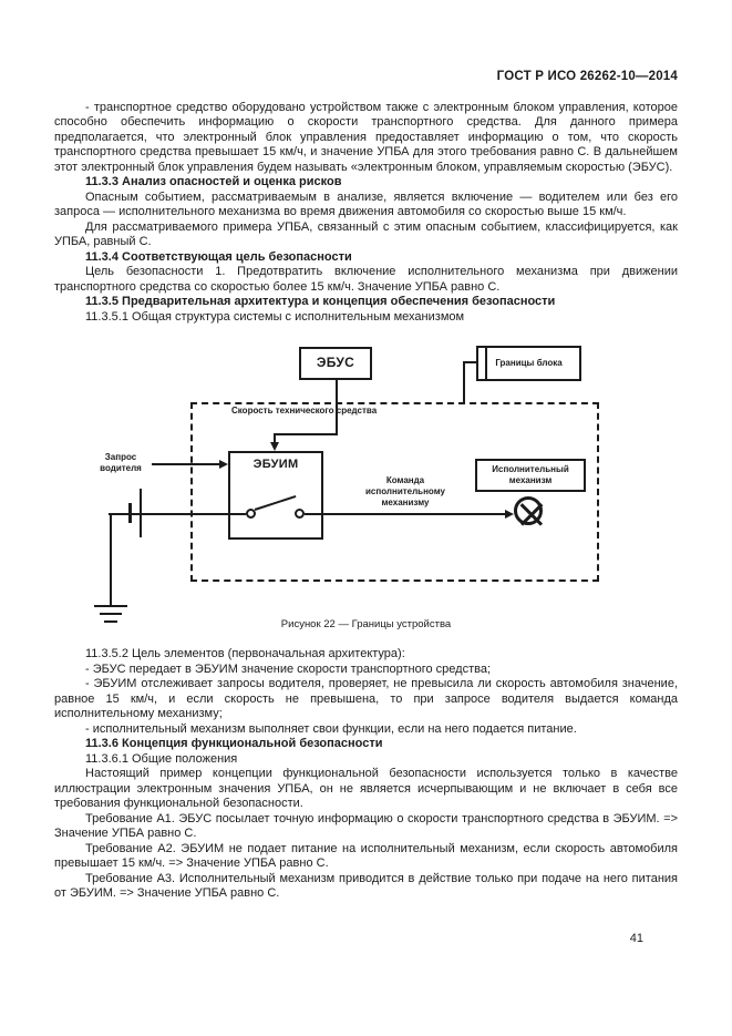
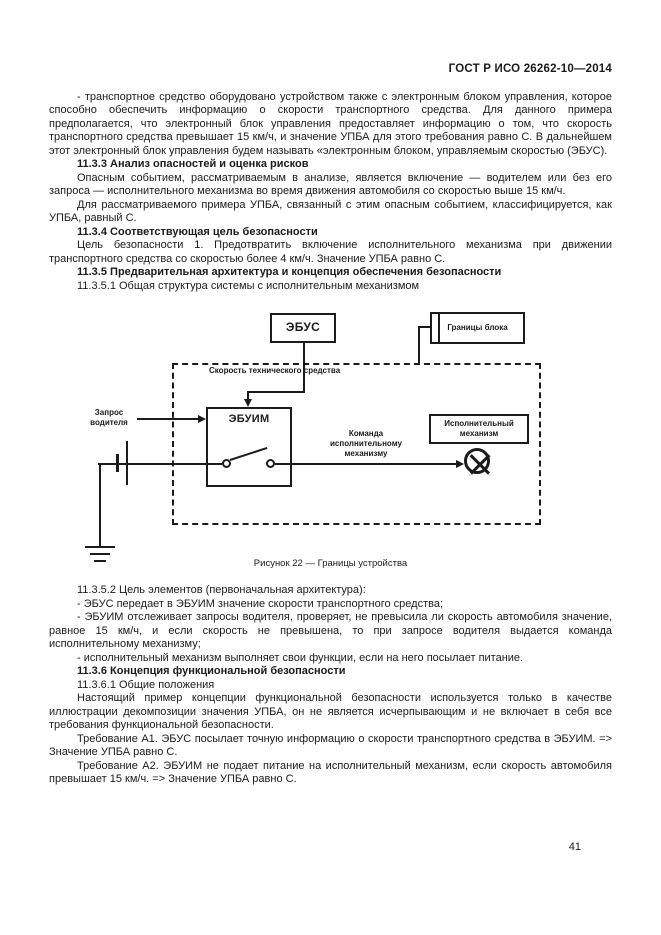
  ГОСТ Р ИСО 26262-10—2014
  - транспортное средство оборудовано устройством также с электронным блоком управления, которое способно обеспечить информацию о скорости транспортного средства. Для данного примера предполагается, что электронный блок управления предоставляет информацию о том, что скорость транспортного средства превышает 15 км/ч, и значение УПБА для этого требования равно С. В дальнейшем этот электронный блок управления будем называть «электронным блоком, управляемым скоростью (ЭБУС).
  11.3.3 Анализ опасностей и оценка рисков
  Опасным событием, рассматриваемым в анализе, является включение — водителем или без его запроса — исполнительного механизма во время движения автомобиля со скоростью выше 15 км/ч.
  Для рассматриваемого примера УПБА, связанный с этим опасным событием, классифицируется, как УПБА, равный С.
  11.3.4 Соответствующая цель безопасности
- Цель безопасности 1. Предотвратить включение исполнительного механизма при движении транспортного средства со скоростью более 15 км/ч. Значение УПБА равно С.
+ Цель безопасности 1. Предотвратить включение исполнительного механизма при движении транспортного средства со скоростью более 4 км/ч. Значение УПБА равно С.
  11.3.5 Предварительная архитектура и концепция обеспечения безопасности
  11.3.5.1 Общая структура системы с исполнительным механизмом
  ЭБУС
  Границы блока
  Скорость технического средства
  ЭБУИМ
  Запрос водителя
  Команда исполнительному механизму
  Исполнительный механизм
  Рисунок 22 — Границы устройства
  11.3.5.2 Цель элементов (первоначальная архитектура):
  - ЭБУС передает в ЭБУИМ значение скорости транспортного средства;
  - ЭБУИМ отслеживает запросы водителя, проверяет, не превысила ли скорость автомобиля значение, равное 15 км/ч, и если скорость не превышена, то при запросе водителя выдается команда исполнительному механизму;
- - исполнительный механизм выполняет свои функции, если на него подается питание.
+ - исполнительный механизм выполняет свои функции, если на него посылает питание.
  11.3.6 Концепция функциональной безопасности
  11.3.6.1 Общие положения
- Настоящий пример концепции функциональной безопасности используется только в качестве иллюстрации электронным значения УПБА, он не является исчерпывающим и не включает в себя все требования функциональной безопасности.
+ Настоящий пример концепции функциональной безопасности используется только в качестве иллюстрации декомпозиции значения УПБА, он не является исчерпывающим и не включает в себя все требования функциональной безопасности.
  Требование А1. ЭБУС посылает точную информацию о скорости транспортного средства в ЭБУИМ. => Значение УПБА равно С.
  Требование А2. ЭБУИМ не подает питание на исполнительный механизм, если скорость автомобиля превышает 15 км/ч. => Значение УПБА равно С.
- Требование А3. Исполнительный механизм приводится в действие только при подаче на него питания от ЭБУИМ. => Значение УПБА равно С.
  41
